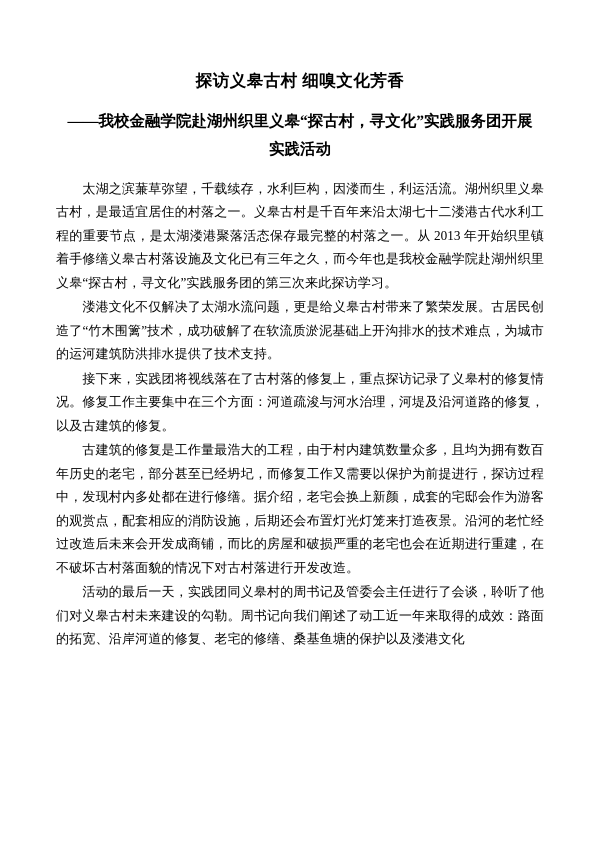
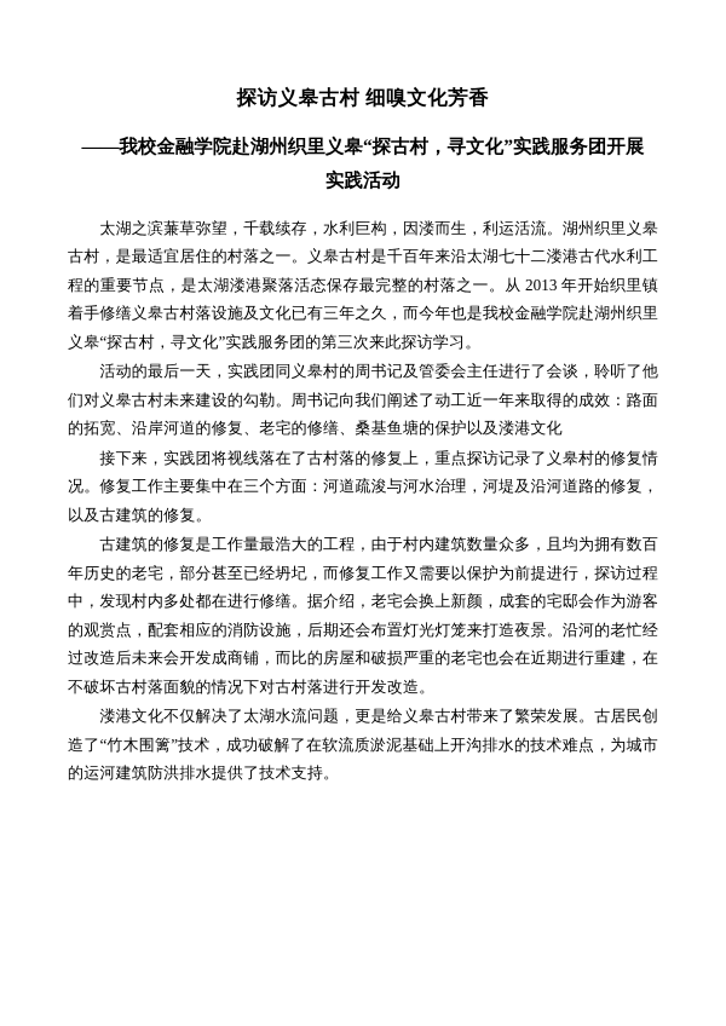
  探访义皋古村 细嗅文化芳香
  ——我校金融学院赴湖州织里义皋“探古村，寻文化”实践服务团开展实践活动
  太湖之滨蒹草弥望，千载续存，水利巨构，因溇而生，利运活流。湖州织里义皋古村，是最适宜居住的村落之一。义皋古村是千百年来沿太湖七十二溇港古代水利工程的重要节点，是太湖溇港聚落活态保存最完整的村落之一。从 2013 年开始织里镇着手修缮义皋古村落设施及文化已有三年之久，而今年也是我校金融学院赴湖州织里义皋“探古村，寻文化”实践服务团的第三次来此探访学习。
- 溇港文化不仅解决了太湖水流问题，更是给义皋古村带来了繁荣发展。古居民创造了“竹木围篱”技术，成功破解了在软流质淤泥基础上开沟排水的技术难点，为城市的运河建筑防洪排水提供了技术支持。
+ 活动的最后一天，实践团同义皋村的周书记及管委会主任进行了会谈，聆听了他们对义皋古村未来建设的勾勒。周书记向我们阐述了动工近一年来取得的成效：路面的拓宽、沿岸河道的修复、老宅的修缮、桑基鱼塘的保护以及溇港文化
  接下来，实践团将视线落在了古村落的修复上，重点探访记录了义皋村的修复情况。修复工作主要集中在三个方面：河道疏浚与河水治理，河堤及沿河道路的修复，以及古建筑的修复。
  古建筑的修复是工作量最浩大的工程，由于村内建筑数量众多，且均为拥有数百年历史的老宅，部分甚至已经坍圮，而修复工作又需要以保护为前提进行，探访过程中，发现村内多处都在进行修缮。据介绍，老宅会换上新颜，成套的宅邸会作为游客的观赏点，配套相应的消防设施，后期还会布置灯光灯笼来打造夜景。沿河的老忙经过改造后未来会开发成商铺，而比的房屋和破损严重的老宅也会在近期进行重建，在不破坏古村落面貌的情况下对古村落进行开发改造。
- 活动的最后一天，实践团同义皋村的周书记及管委会主任进行了会谈，聆听了他们对义皋古村未来建设的勾勒。周书记向我们阐述了动工近一年来取得的成效：路面的拓宽、沿岸河道的修复、老宅的修缮、桑基鱼塘的保护以及溇港文化
+ 溇港文化不仅解决了太湖水流问题，更是给义皋古村带来了繁荣发展。古居民创造了“竹木围篱”技术，成功破解了在软流质淤泥基础上开沟排水的技术难点，为城市的运河建筑防洪排水提供了技术支持。
